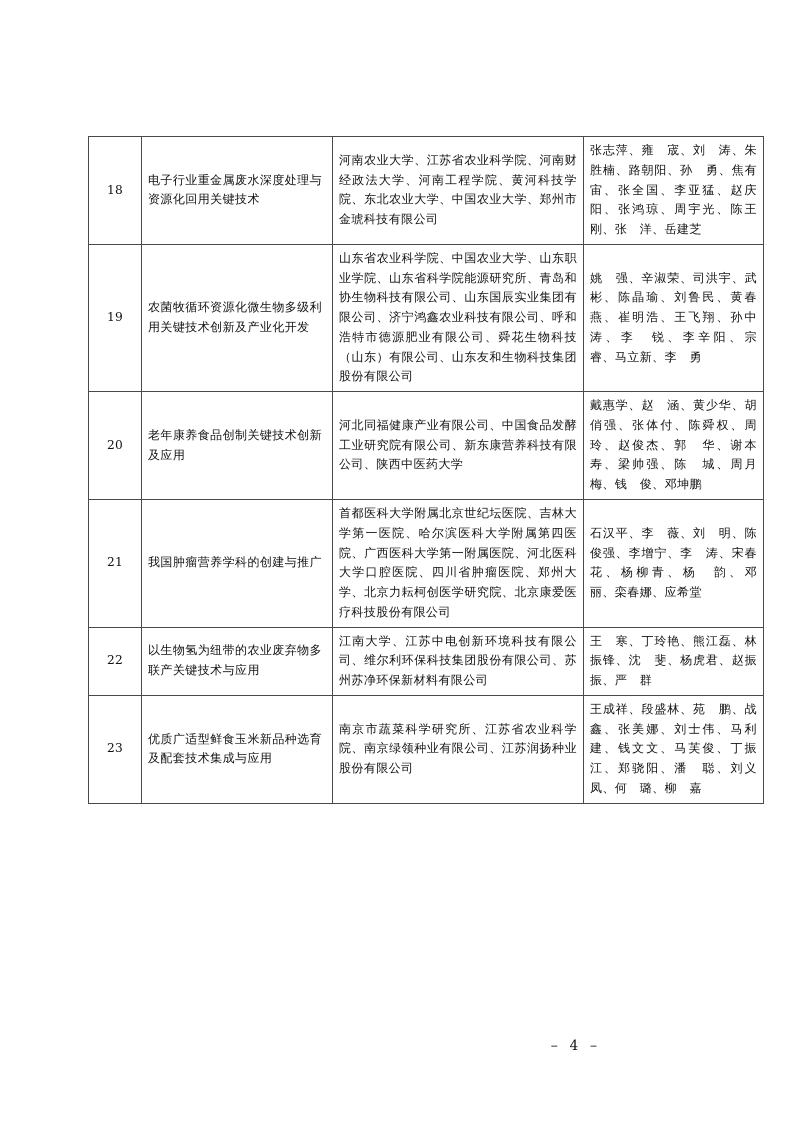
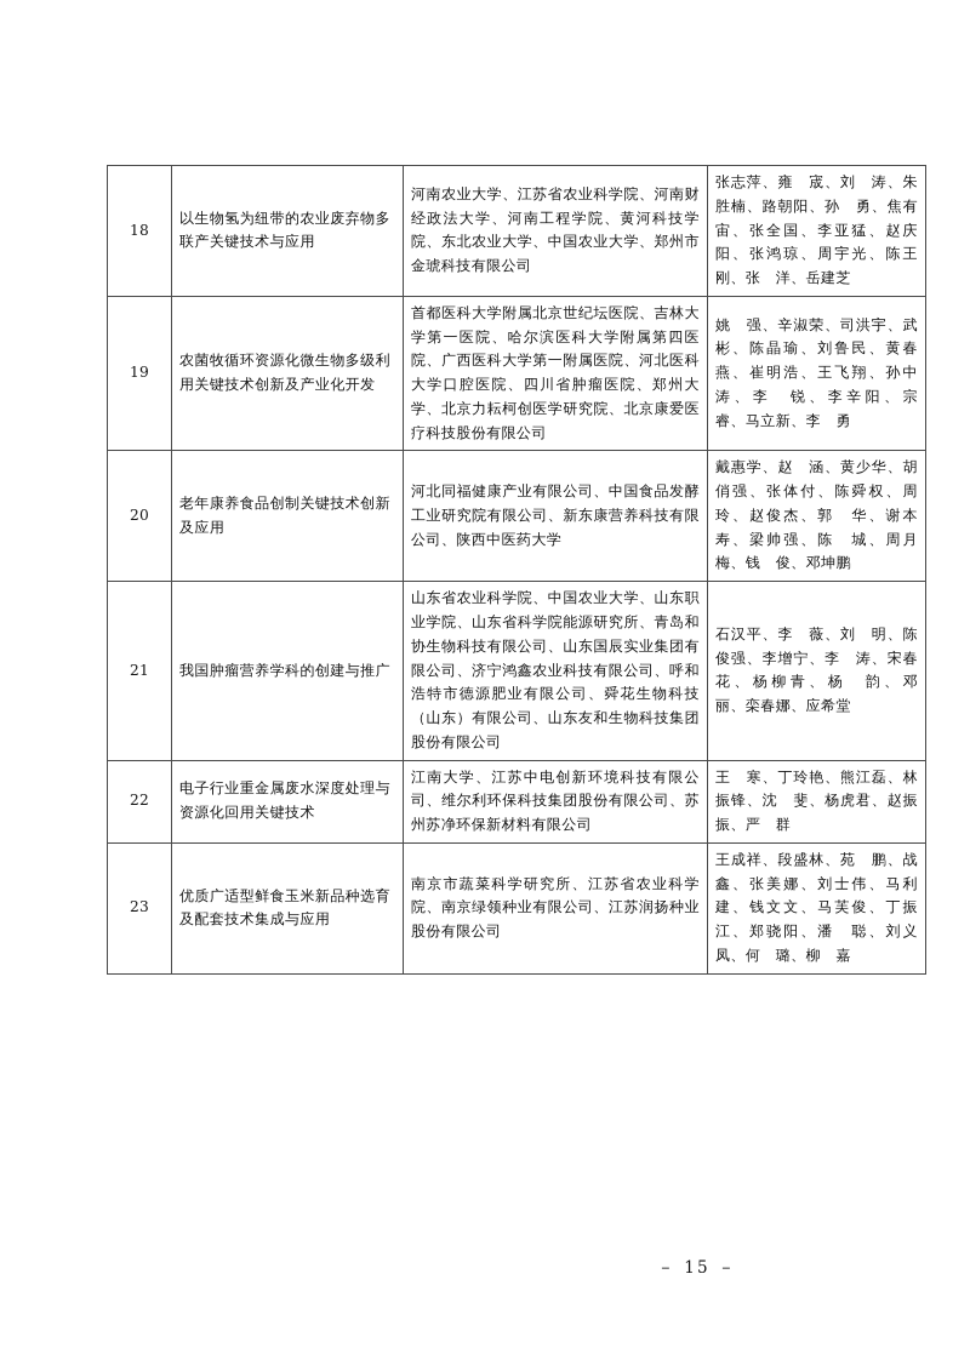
- 18	电子行业重金属废水深度处理与资源化回用关键技术	河南农业大学、江苏省农业科学院、河南财经政法大学、河南工程学院、黄河科技学院、东北农业大学、中国农业大学、郑州市金琥科技有限公司	张志萍、雍 宬、刘 涛、朱胜楠、路朝阳、孙 勇、焦有宙、张全国、李亚猛、赵庆阳、张鸿琼、周宇光、陈王刚、张 洋、岳建芝
+ 18	以生物氢为纽带的农业废弃物多联产关键技术与应用	河南农业大学、江苏省农业科学院、河南财经政法大学、河南工程学院、黄河科技学院、东北农业大学、中国农业大学、郑州市金琥科技有限公司	张志萍、雍 宬、刘 涛、朱胜楠、路朝阳、孙 勇、焦有宙、张全国、李亚猛、赵庆阳、张鸿琼、周宇光、陈王刚、张 洋、岳建芝
- 19	农菌牧循环资源化微生物多级利用关键技术创新及产业化开发	山东省农业科学院、中国农业大学、山东职业学院、山东省科学院能源研究所、青岛和协生物科技有限公司、山东国辰实业集团有限公司、济宁鸿鑫农业科技有限公司、呼和浩特市德源肥业有限公司、舜花生物科技（山东）有限公司、山东友和生物科技集团股份有限公司	姚 强、辛淑荣、司洪宇、武 彬、陈晶瑜、刘鲁民、黄春燕、崔明浩、王飞翔、孙中涛、李 锐、李辛阳、宗 睿、马立新、李 勇
+ 19	农菌牧循环资源化微生物多级利用关键技术创新及产业化开发	首都医科大学附属北京世纪坛医院、吉林大学第一医院、哈尔滨医科大学附属第四医院、广西医科大学第一附属医院、河北医科大学口腔医院、四川省肿瘤医院、郑州大学、北京力耘柯创医学研究院、北京康爱医疗科技股份有限公司	姚 强、辛淑荣、司洪宇、武 彬、陈晶瑜、刘鲁民、黄春燕、崔明浩、王飞翔、孙中涛、李 锐、李辛阳、宗 睿、马立新、李 勇
  20	老年康养食品创制关键技术创新及应用	河北同福健康产业有限公司、中国食品发酵工业研究院有限公司、新东康营养科技有限公司、陕西中医药大学	戴惠学、赵 涵、黄少华、胡俏强、张体付、陈舜权、周 玲、赵俊杰、郭 华、谢本寿、梁帅强、陈 城、周月梅、钱 俊、邓坤鹏
- 21	我国肿瘤营养学科的创建与推广	首都医科大学附属北京世纪坛医院、吉林大学第一医院、哈尔滨医科大学附属第四医院、广西医科大学第一附属医院、河北医科大学口腔医院、四川省肿瘤医院、郑州大学、北京力耘柯创医学研究院、北京康爱医疗科技股份有限公司	石汉平、李 薇、刘 明、陈俊强、李增宁、李 涛、宋春花、杨柳青、杨 韵、邓 丽、栾春娜、应希堂
+ 21	我国肿瘤营养学科的创建与推广	山东省农业科学院、中国农业大学、山东职业学院、山东省科学院能源研究所、青岛和协生物科技有限公司、山东国辰实业集团有限公司、济宁鸿鑫农业科技有限公司、呼和浩特市德源肥业有限公司、舜花生物科技（山东）有限公司、山东友和生物科技集团股份有限公司	石汉平、李 薇、刘 明、陈俊强、李增宁、李 涛、宋春花、杨柳青、杨 韵、邓 丽、栾春娜、应希堂
- 22	以生物氢为纽带的农业废弃物多联产关键技术与应用	江南大学、江苏中电创新环境科技有限公司、维尔利环保科技集团股份有限公司、苏州苏净环保新材料有限公司	王 寒、丁玲艳、熊江磊、林振锋、沈 斐、杨虎君、赵振振、严 群
+ 22	电子行业重金属废水深度处理与资源化回用关键技术	江南大学、江苏中电创新环境科技有限公司、维尔利环保科技集团股份有限公司、苏州苏净环保新材料有限公司	王 寒、丁玲艳、熊江磊、林振锋、沈 斐、杨虎君、赵振振、严 群
  23	优质广适型鲜食玉米新品种选育及配套技术集成与应用	南京市蔬菜科学研究所、江苏省农业科学院、南京绿领种业有限公司、江苏润扬种业股份有限公司	王成祥、段盛林、苑 鹏、战 鑫、张美娜、刘士伟、马利建、钱文文、马芙俊、丁振江、郑骁阳、潘 聪、刘义凤、何 璐、柳 嘉
- － 4 －
+ － 15 －
